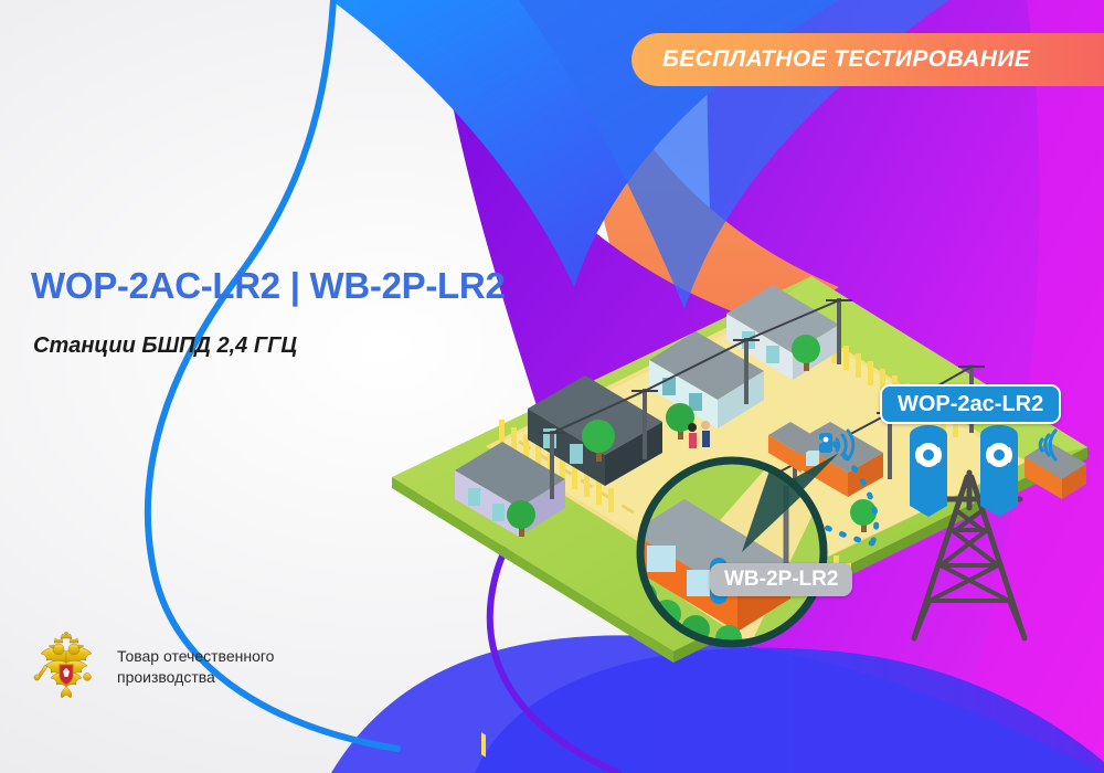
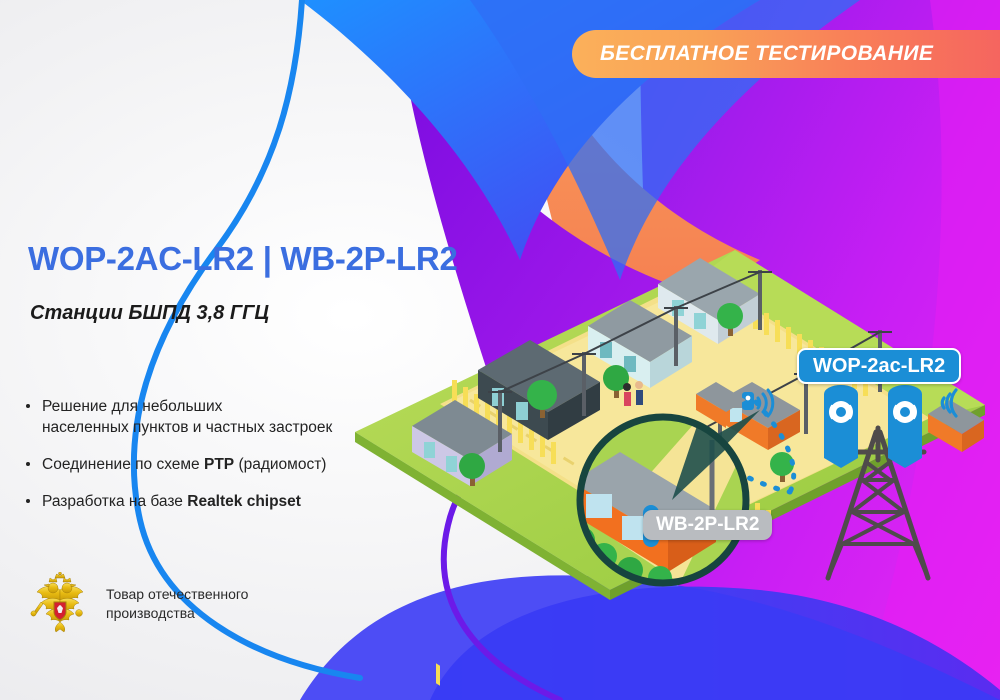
  БЕСПЛАТНОЕ ТЕСТИРОВАНИЕ
  WOP-2AC-LR2 | WB-2P-LR2
- Станции БШПД 2,4 ГГЦ
+ Станции БШПД 3,8 ГГЦ
+ Решение для небольших
+ населенных пунктов и частных застроек
+ Соединение по схеме PTP (радиомост)
+ Разработка на базе Realtek chipset
  WOP-2ac-LR2
  WB-2P-LR2
  Товар отечественного
  производства
